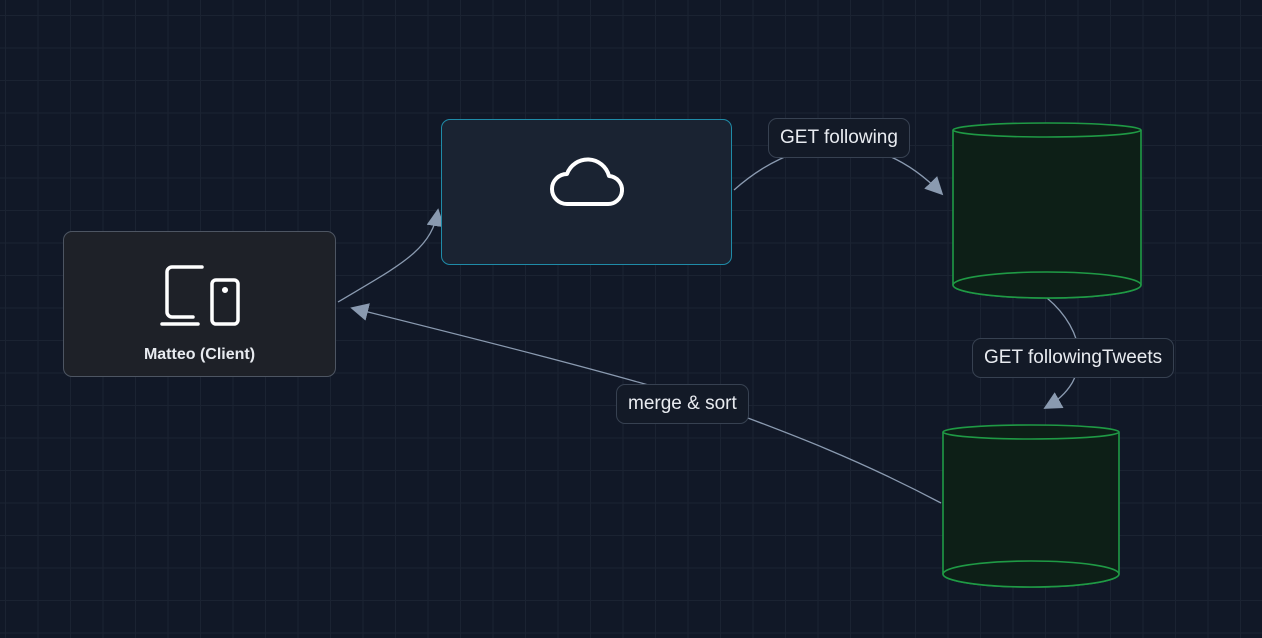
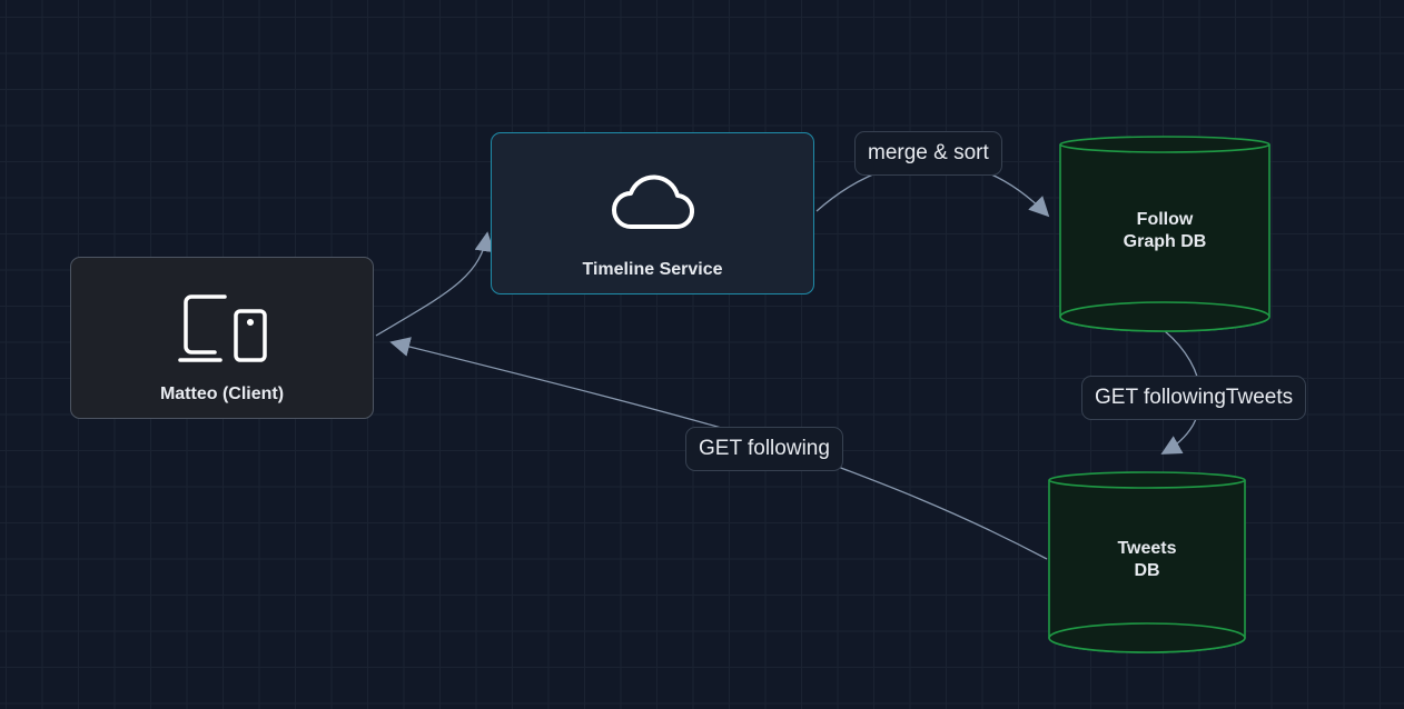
  Matteo (Client)
+ Timeline Service
+ Follow
+ Graph DB
+ Tweets
+ DB
- GET following
+ merge & sort
  GET followingTweets
- merge & sort
+ GET following
